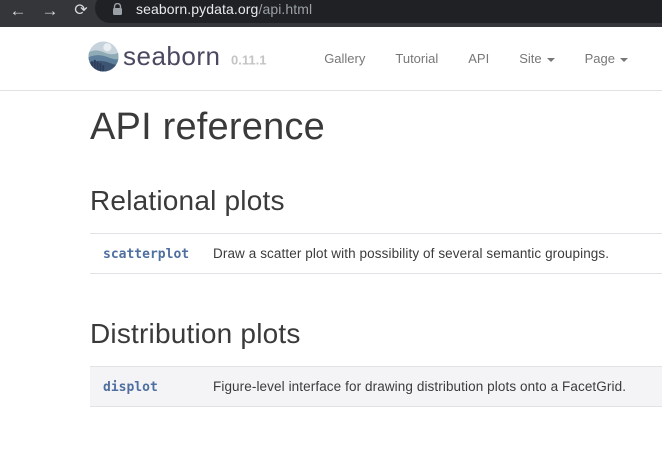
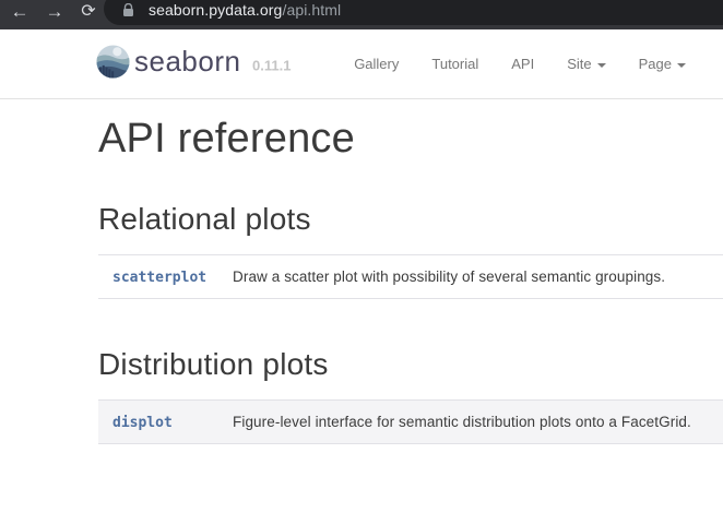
  ←
  →
  ⟳
  seaborn.pydata.org/api.html
  seaborn
  0.11.1
  Gallery
  Tutorial
  API
  Site
  Page
  API reference
  Relational plots
  scatterplot	Draw a scatter plot with possibility of several semantic groupings.
  Distribution plots
- displot	Figure-level interface for drawing distribution plots onto a FacetGrid.
+ displot	Figure-level interface for semantic distribution plots onto a FacetGrid.
